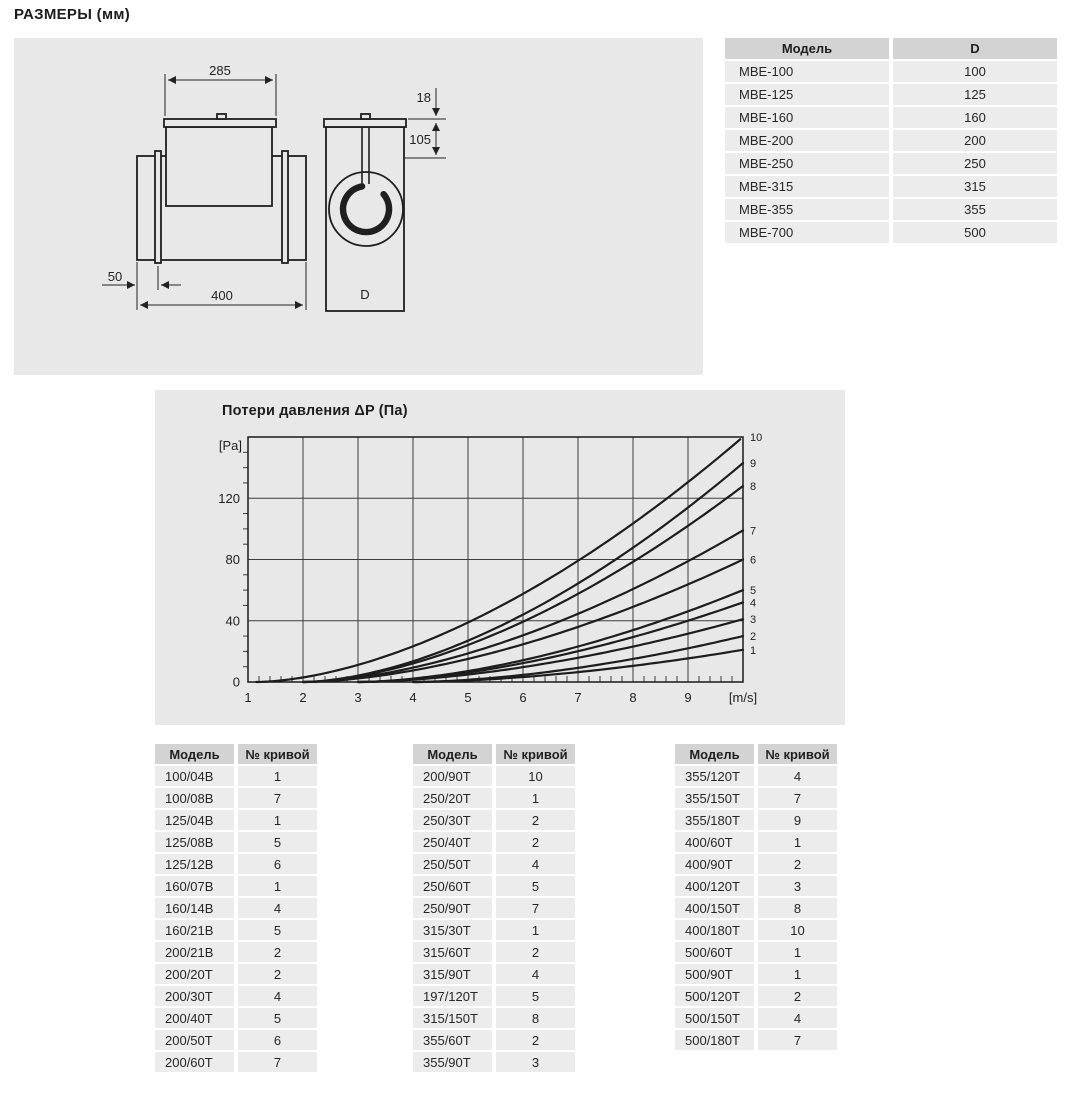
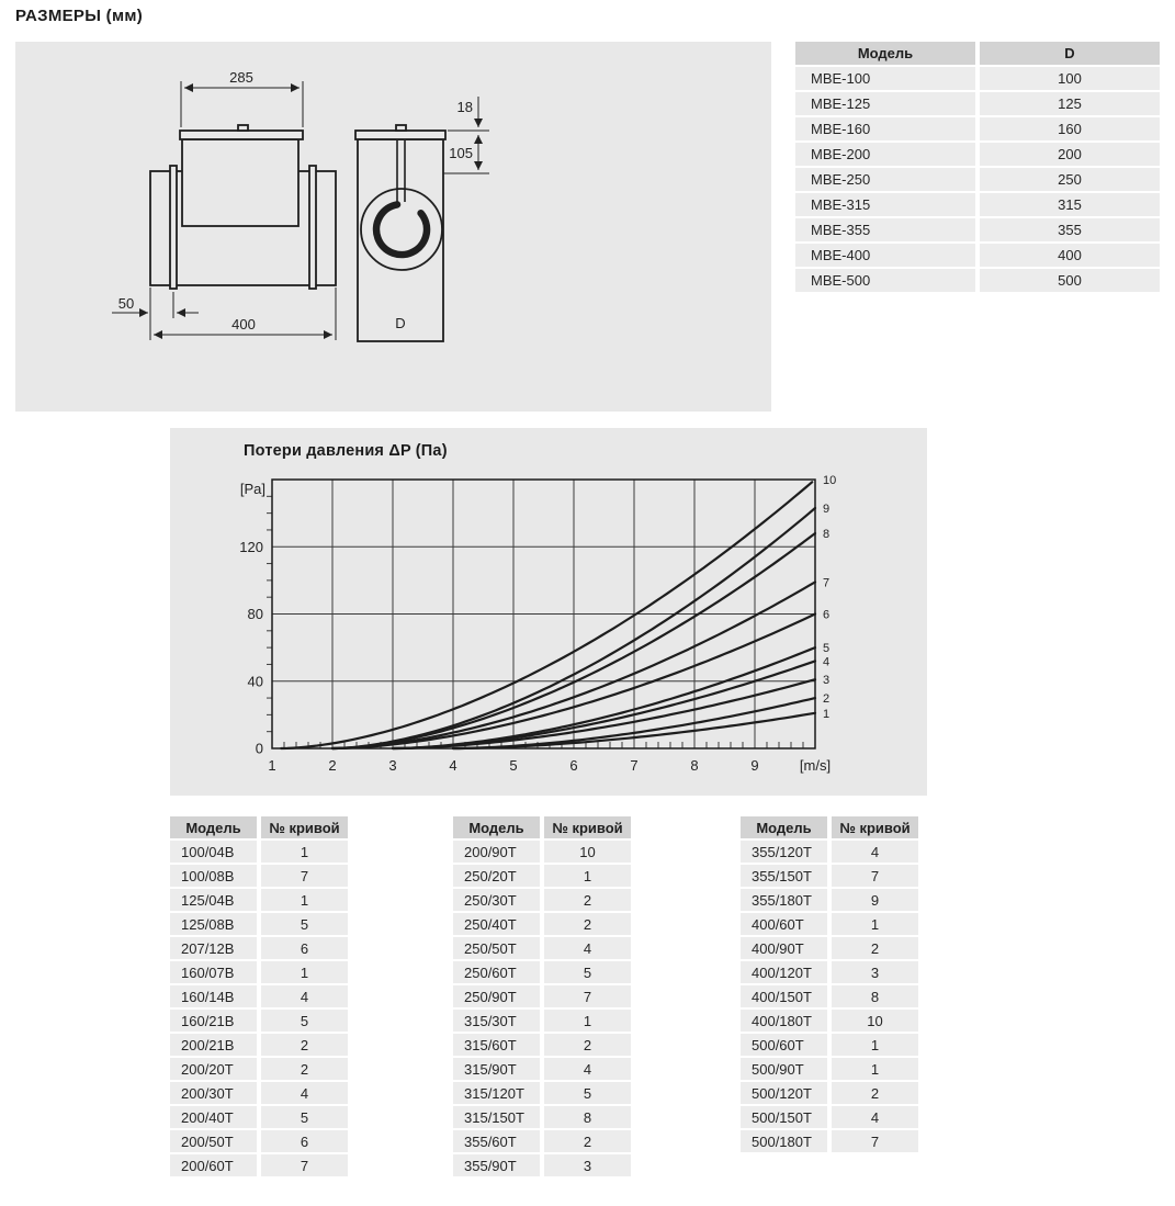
  РАЗМЕРЫ (мм)
  285
  50
  400
  18
  105
  D
  Модель	D
  MBE-100	100
  MBE-125	125
  MBE-160	160
  MBE-200	200
  MBE-250	250
  MBE-315	315
  MBE-355	355
+ MBE-400	400
- MBE-700	500
+ MBE-500	500
  Потери давления ΔP (Па)
  1
  2
  3
  4
  5
  6
  7
  8
  9
  10
  1
  2
  3
  4
  5
  6
  7
  8
  9
  [m/s]
  0
  40
  80
  120
  [Pa]
  Модель	№ кривой
  100/04B	1
  100/08B	7
  125/04B	1
  125/08B	5
- 125/12B	6
+ 207/12B	6
  160/07B	1
  160/14B	4
  160/21B	5
  200/21B	2
  200/20T	2
  200/30T	4
  200/40T	5
  200/50T	6
  200/60T	7
  Модель	№ кривой
  200/90T	10
  250/20T	1
  250/30T	2
  250/40T	2
  250/50T	4
  250/60T	5
  250/90T	7
  315/30T	1
  315/60T	2
  315/90T	4
- 197/120T	5
+ 315/120T	5
  315/150T	8
  355/60T	2
  355/90T	3
  Модель	№ кривой
  355/120T	4
  355/150T	7
  355/180T	9
  400/60T	1
  400/90T	2
  400/120T	3
  400/150T	8
  400/180T	10
  500/60T	1
  500/90T	1
  500/120T	2
  500/150T	4
  500/180T	7
